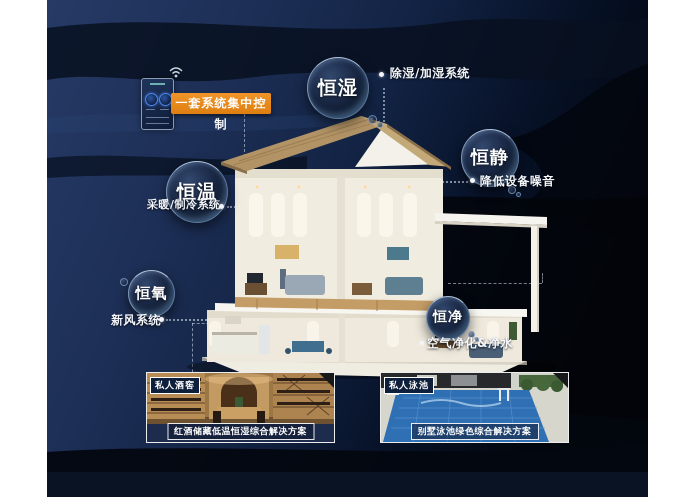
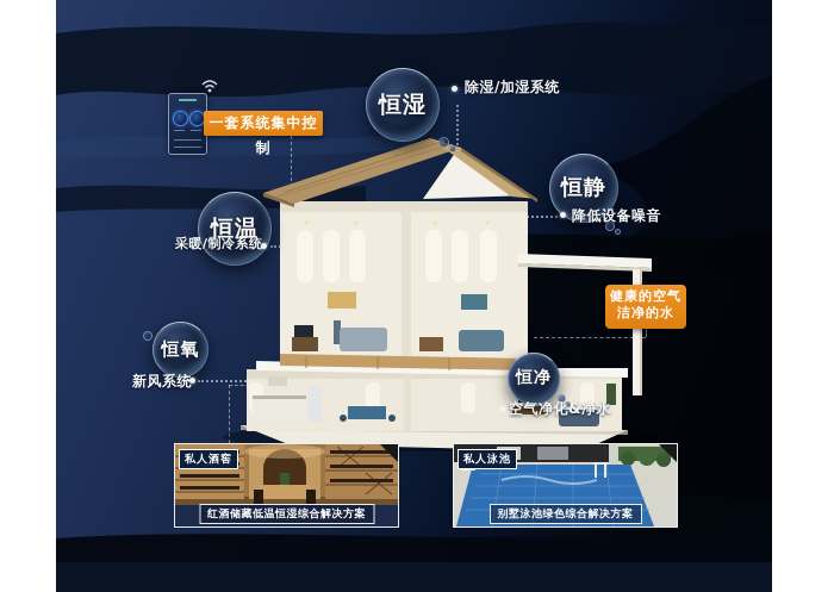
  一套系统集中控制
  恒湿
  除湿/加湿系统
  恒静
  降低设备噪音
  恒温
  采暖/制冷系统
  恒氧
  新风系统
  恒净
  空气净化&净水
+ 健康的空气
+ 洁净的水
  私人酒窖
  红酒储藏低温恒湿综合解决方案
  私人泳池
  别墅泳池绿色综合解决方案
